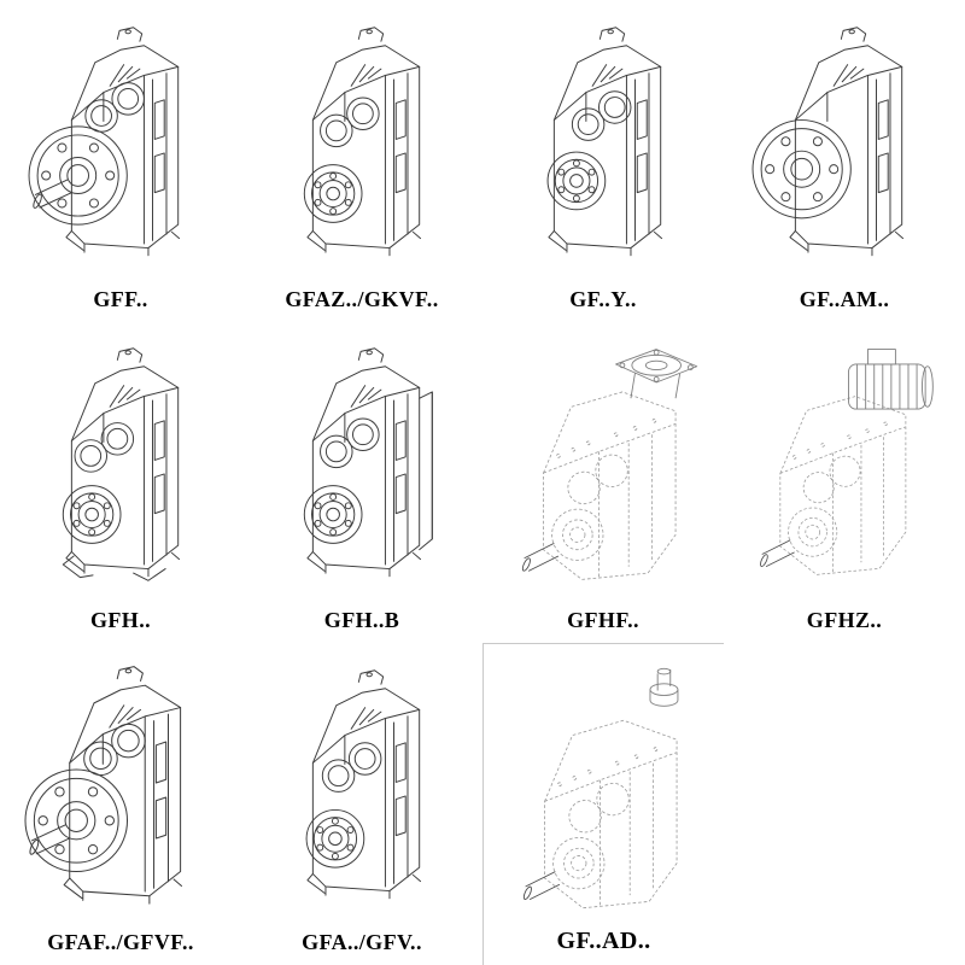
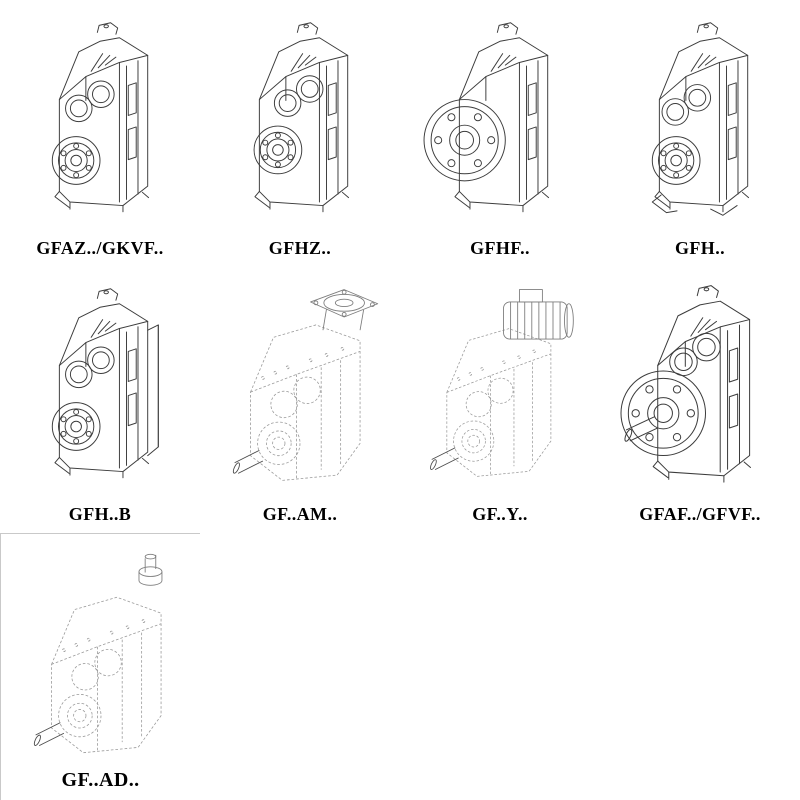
- GFF..
  GFAZ../GKVF..
- GF..Y..
+ GFHZ..
- GF..AM..
+ GFHF..
  GFH..
  GFH..B
- GFHF..
+ GF..AM..
- GFHZ..
+ GF..Y..
  GFAF../GFVF..
- GFA../GFV..
  GF..AD..
